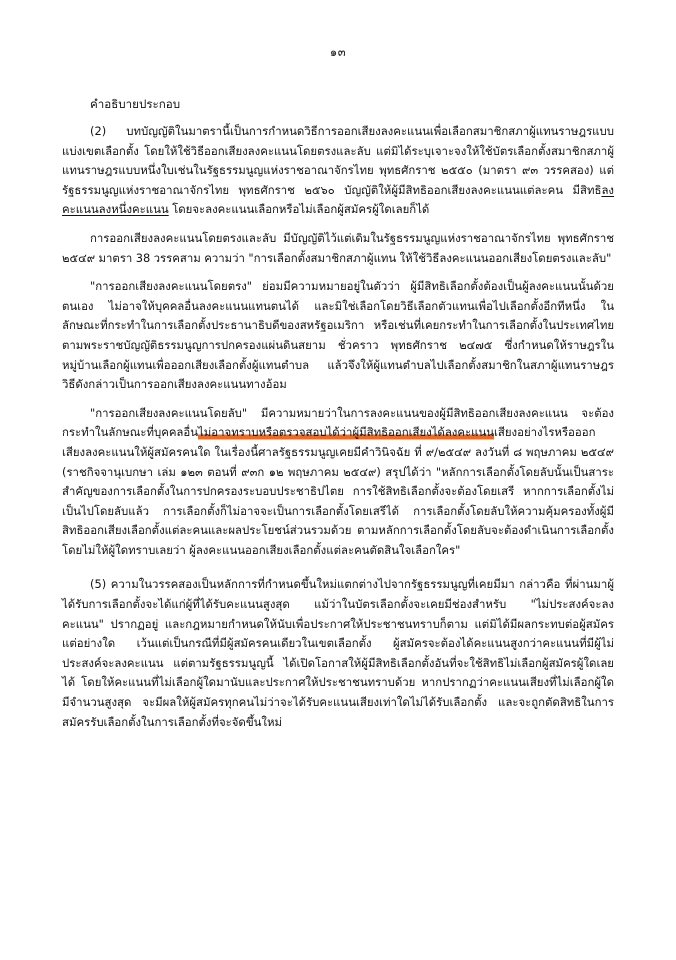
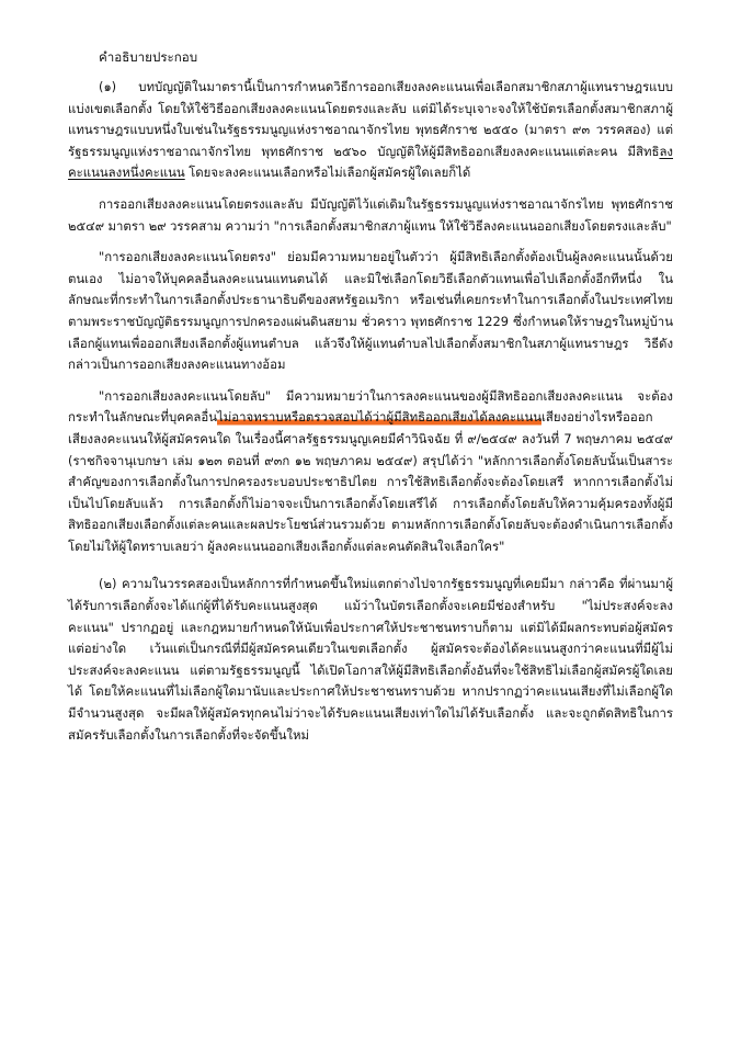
- ๑๓
  คำอธิบายประกอบ
- (2) บทบัญญัติในมาตรานี้เป็นการกำหนดวิธีการออกเสียงลงคะแนนเพื่อเลือกสมาชิกสภาผู้แทนราษฎรแบบแบ่งเขตเลือกตั้ง โดยให้ใช้วิธีออกเสียงลงคะแนนโดยตรงและลับ แต่มิได้ระบุเจาะจงให้ใช้บัตรเลือกตั้งสมาชิกสภาผู้แทนราษฎรแบบหนึ่งใบเช่นในรัฐธรรมนูญแห่งราชอาณาจักรไทย พุทธศักราช ๒๕๕๐ (มาตรา ๙๓ วรรคสอง) แต่รัฐธรรมนูญแห่งราชอาณาจักรไทย พุทธศักราช ๒๕๖๐ บัญญัติให้ผู้มีสิทธิออกเสียงลงคะแนนแต่ละคน มีสิทธิลงคะแนนลงหนึ่งคะแนน โดยจะลงคะแนนเลือกหรือไม่เลือกผู้สมัครผู้ใดเลยก็ได้
+ (๑) บทบัญญัติในมาตรานี้เป็นการกำหนดวิธีการออกเสียงลงคะแนนเพื่อเลือกสมาชิกสภาผู้แทนราษฎรแบบแบ่งเขตเลือกตั้ง โดยให้ใช้วิธีออกเสียงลงคะแนนโดยตรงและลับ แต่มิได้ระบุเจาะจงให้ใช้บัตรเลือกตั้งสมาชิกสภาผู้แทนราษฎรแบบหนึ่งใบเช่นในรัฐธรรมนูญแห่งราชอาณาจักรไทย พุทธศักราช ๒๕๕๐ (มาตรา ๙๓ วรรคสอง) แต่รัฐธรรมนูญแห่งราชอาณาจักรไทย พุทธศักราช ๒๕๖๐ บัญญัติให้ผู้มีสิทธิออกเสียงลงคะแนนแต่ละคน มีสิทธิลงคะแนนลงหนึ่งคะแนน โดยจะลงคะแนนเลือกหรือไม่เลือกผู้สมัครผู้ใดเลยก็ได้
- การออกเสียงลงคะแนนโดยตรงและลับ มีบัญญัติไว้แต่เดิมในรัฐธรรมนูญแห่งราชอาณาจักรไทย พุทธศักราช ๒๕๔๙ มาตรา 38 วรรคสาม ความว่า "การเลือกตั้งสมาชิกสภาผู้แทน ให้ใช้วิธีลงคะแนนออกเสียงโดยตรงและลับ"
+ การออกเสียงลงคะแนนโดยตรงและลับ มีบัญญัติไว้แต่เดิมในรัฐธรรมนูญแห่งราชอาณาจักรไทย พุทธศักราช ๒๕๔๙ มาตรา ๒๙ วรรคสาม ความว่า "การเลือกตั้งสมาชิกสภาผู้แทน ให้ใช้วิธีลงคะแนนออกเสียงโดยตรงและลับ"
- "การออกเสียงลงคะแนนโดยตรง" ย่อมมีความหมายอยู่ในตัวว่า ผู้มีสิทธิเลือกตั้งต้องเป็นผู้ลงคะแนนนั้นด้วยตนเอง ไม่อาจให้บุคคลอื่นลงคะแนนแทนตนได้ และมิใช่เลือกโดยวิธีเลือกตัวแทนเพื่อไปเลือกตั้งอีกทีหนึ่ง ในลักษณะที่กระทำในการเลือกตั้งประธานาธิบดีของสหรัฐอเมริกา หรือเช่นที่เคยกระทำในการเลือกตั้งในประเทศไทยตามพระราชบัญญัติธรรมนูญการปกครองแผ่นดินสยาม ชั่วคราว พุทธศักราช ๒๔๗๕ ซึ่งกำหนดให้ราษฎรในหมู่บ้านเลือกผู้แทนเพื่อออกเสียงเลือกตั้งผู้แทนตำบล แล้วจึงให้ผู้แทนตำบลไปเลือกตั้งสมาชิกในสภาผู้แทนราษฎร วิธีดังกล่าวเป็นการออกเสียงลงคะแนนทางอ้อม
+ "การออกเสียงลงคะแนนโดยตรง" ย่อมมีความหมายอยู่ในตัวว่า ผู้มีสิทธิเลือกตั้งต้องเป็นผู้ลงคะแนนนั้นด้วยตนเอง ไม่อาจให้บุคคลอื่นลงคะแนนแทนตนได้ และมิใช่เลือกโดยวิธีเลือกตัวแทนเพื่อไปเลือกตั้งอีกทีหนึ่ง ในลักษณะที่กระทำในการเลือกตั้งประธานาธิบดีของสหรัฐอเมริกา หรือเช่นที่เคยกระทำในการเลือกตั้งในประเทศไทยตามพระราชบัญญัติธรรมนูญการปกครองแผ่นดินสยาม ชั่วคราว พุทธศักราช 1229 ซึ่งกำหนดให้ราษฎรในหมู่บ้านเลือกผู้แทนเพื่อออกเสียงเลือกตั้งผู้แทนตำบล แล้วจึงให้ผู้แทนตำบลไปเลือกตั้งสมาชิกในสภาผู้แทนราษฎร วิธีดังกล่าวเป็นการออกเสียงลงคะแนนทางอ้อม
- "การออกเสียงลงคะแนนโดยลับ" มีความหมายว่าในการลงคะแนนของผู้มีสิทธิออกเสียงลงคะแนน จะต้องกระทำในลักษณะที่บุคคลอื่นไม่อาจทราบหรือตรวจสอบได้ว่าผู้มีสิทธิออกเสียงได้ลงคะแนนเสียงอย่างไรหรือออกเสียงลงคะแนนให้ผู้สมัครคนใด ในเรื่องนี้ศาลรัฐธรรมนูญเคยมีคำวินิจฉัย ที่ ๙/๒๕๔๙ ลงวันที่ ๘ พฤษภาคม ๒๕๔๙ (ราชกิจจานุเบกษา เล่ม ๑๒๓ ตอนที่ ๙๓ก ๑๒ พฤษภาคม ๒๕๔๙) สรุปได้ว่า "หลักการเลือกตั้งโดยลับนั้นเป็นสาระสำคัญของการเลือกตั้งในการปกครองระบอบประชาธิปไตย การใช้สิทธิเลือกตั้งจะต้องโดยเสรี หากการเลือกตั้งไม่เป็นไปโดยลับแล้ว การเลือกตั้งก็ไม่อาจจะเป็นการเลือกตั้งโดยเสรีได้ การเลือกตั้งโดยลับให้ความคุ้มครองทั้งผู้มีสิทธิออกเสียงเลือกตั้งแต่ละคนและผลประโยชน์ส่วนรวมด้วย ตามหลักการเลือกตั้งโดยลับจะต้องดำเนินการเลือกตั้งโดยไม่ให้ผู้ใดทราบเลยว่า ผู้ลงคะแนนออกเสียงเลือกตั้งแต่ละคนตัดสินใจเลือกใคร"
+ "การออกเสียงลงคะแนนโดยลับ" มีความหมายว่าในการลงคะแนนของผู้มีสิทธิออกเสียงลงคะแนน จะต้องกระทำในลักษณะที่บุคคลอื่นไม่อาจทราบหรือตรวจสอบได้ว่าผู้มีสิทธิออกเสียงได้ลงคะแนนเสียงอย่างไรหรือออกเสียงลงคะแนนให้ผู้สมัครคนใด ในเรื่องนี้ศาลรัฐธรรมนูญเคยมีคำวินิจฉัย ที่ ๙/๒๕๔๙ ลงวันที่ 7 พฤษภาคม ๒๕๔๙ (ราชกิจจานุเบกษา เล่ม ๑๒๓ ตอนที่ ๙๓ก ๑๒ พฤษภาคม ๒๕๔๙) สรุปได้ว่า "หลักการเลือกตั้งโดยลับนั้นเป็นสาระสำคัญของการเลือกตั้งในการปกครองระบอบประชาธิปไตย การใช้สิทธิเลือกตั้งจะต้องโดยเสรี หากการเลือกตั้งไม่เป็นไปโดยลับแล้ว การเลือกตั้งก็ไม่อาจจะเป็นการเลือกตั้งโดยเสรีได้ การเลือกตั้งโดยลับให้ความคุ้มครองทั้งผู้มีสิทธิออกเสียงเลือกตั้งแต่ละคนและผลประโยชน์ส่วนรวมด้วย ตามหลักการเลือกตั้งโดยลับจะต้องดำเนินการเลือกตั้งโดยไม่ให้ผู้ใดทราบเลยว่า ผู้ลงคะแนนออกเสียงเลือกตั้งแต่ละคนตัดสินใจเลือกใคร"
- (5) ความในวรรคสองเป็นหลักการที่กำหนดขึ้นใหม่แตกต่างไปจากรัฐธรรมนูญที่เคยมีมา กล่าวคือ ที่ผ่านมาผู้ได้รับการเลือกตั้งจะได้แก่ผู้ที่ได้รับคะแนนสูงสุด แม้ว่าในบัตรเลือกตั้งจะเคยมีช่องสำหรับ "ไม่ประสงค์จะลงคะแนน" ปรากฏอยู่ และกฎหมายกำหนดให้นับเพื่อประกาศให้ประชาชนทราบก็ตาม แต่มิได้มีผลกระทบต่อผู้สมัครแต่อย่างใด เว้นแต่เป็นกรณีที่มีผู้สมัครคนเดียวในเขตเลือกตั้ง ผู้สมัครจะต้องได้คะแนนสูงกว่าคะแนนที่มีผู้ไม่ประสงค์จะลงคะแนน แต่ตามรัฐธรรมนูญนี้ ได้เปิดโอกาสให้ผู้มีสิทธิเลือกตั้งอันที่จะใช้สิทธิไม่เลือกผู้สมัครผู้ใดเลยได้ โดยให้คะแนนที่ไม่เลือกผู้ใดมานับและประกาศให้ประชาชนทราบด้วย หากปรากฏว่าคะแนนเสียงที่ไม่เลือกผู้ใดมีจำนวนสูงสุด จะมีผลให้ผู้สมัครทุกคนไม่ว่าจะได้รับคะแนนเสียงเท่าใดไม่ได้รับเลือกตั้ง และจะถูกตัดสิทธิในการสมัครรับเลือกตั้งในการเลือกตั้งที่จะจัดขึ้นใหม่
+ (๒) ความในวรรคสองเป็นหลักการที่กำหนดขึ้นใหม่แตกต่างไปจากรัฐธรรมนูญที่เคยมีมา กล่าวคือ ที่ผ่านมาผู้ได้รับการเลือกตั้งจะได้แก่ผู้ที่ได้รับคะแนนสูงสุด แม้ว่าในบัตรเลือกตั้งจะเคยมีช่องสำหรับ "ไม่ประสงค์จะลงคะแนน" ปรากฏอยู่ และกฎหมายกำหนดให้นับเพื่อประกาศให้ประชาชนทราบก็ตาม แต่มิได้มีผลกระทบต่อผู้สมัครแต่อย่างใด เว้นแต่เป็นกรณีที่มีผู้สมัครคนเดียวในเขตเลือกตั้ง ผู้สมัครจะต้องได้คะแนนสูงกว่าคะแนนที่มีผู้ไม่ประสงค์จะลงคะแนน แต่ตามรัฐธรรมนูญนี้ ได้เปิดโอกาสให้ผู้มีสิทธิเลือกตั้งอันที่จะใช้สิทธิไม่เลือกผู้สมัครผู้ใดเลยได้ โดยให้คะแนนที่ไม่เลือกผู้ใดมานับและประกาศให้ประชาชนทราบด้วย หากปรากฏว่าคะแนนเสียงที่ไม่เลือกผู้ใดมีจำนวนสูงสุด จะมีผลให้ผู้สมัครทุกคนไม่ว่าจะได้รับคะแนนเสียงเท่าใดไม่ได้รับเลือกตั้ง และจะถูกตัดสิทธิในการสมัครรับเลือกตั้งในการเลือกตั้งที่จะจัดขึ้นใหม่
